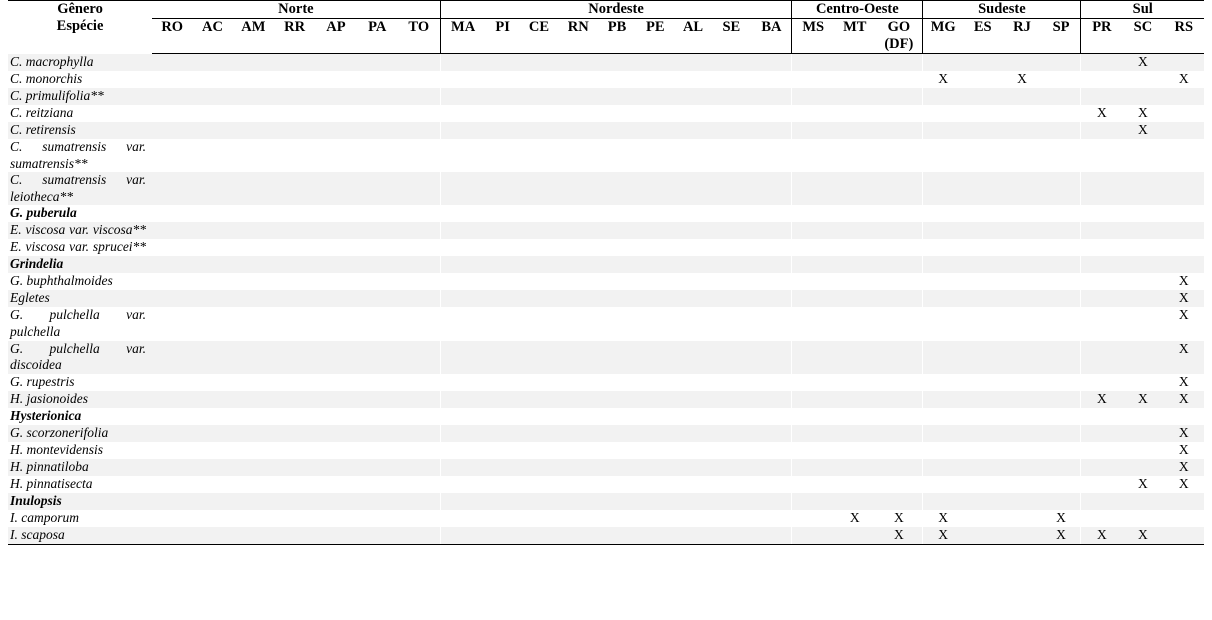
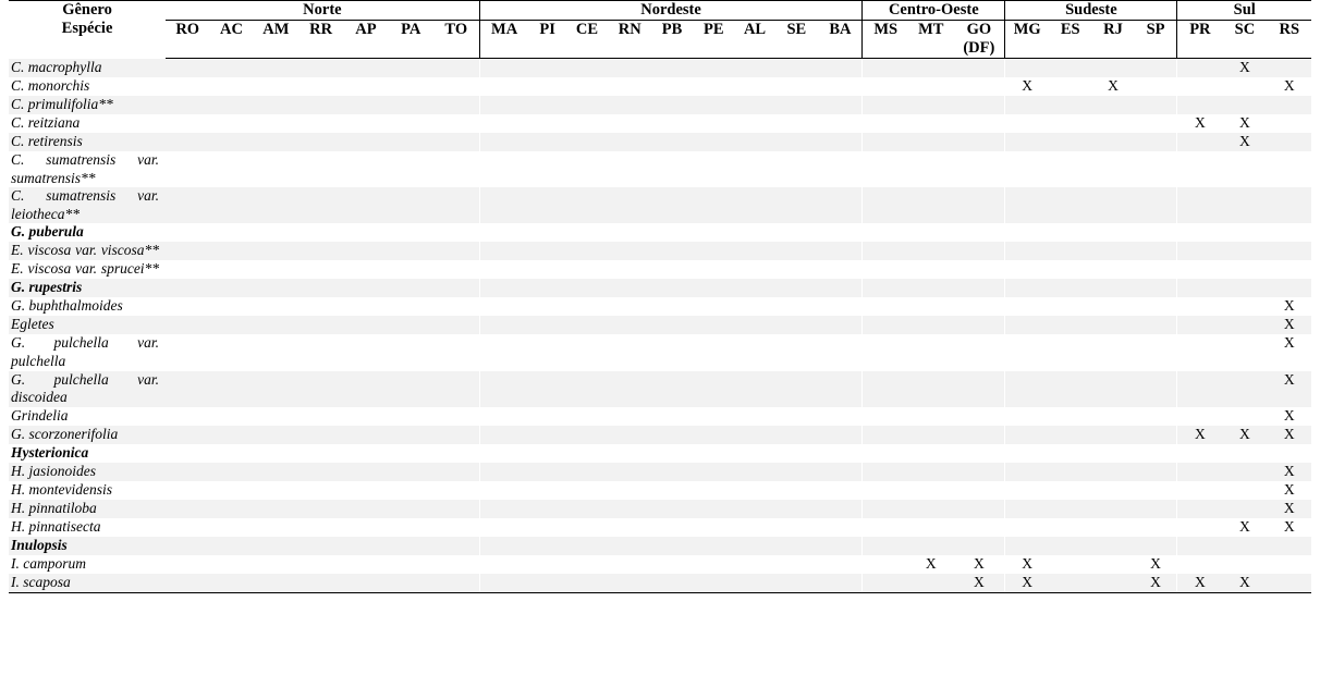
  Gênero Espécie	Norte	Nordeste	Centro-Oeste	Sudeste	Sul
  RO	AC	AM	RR	AP	PA	TO	MA	PI	CE	RN	PB	PE	AL	SE	BA	MS	MT	GO(DF)	MG	ES	RJ	SP	PR	SC	RS
  C. macrophylla																									X
  C. monorchis																				X		X				X
  C. primulifolia**
  C. reitziana																								X	X
  C. retirensis																									X
  C. sumatrensis var. sumatrensis**
  C. sumatrensis var. leiotheca**
  G. puberula
  E. viscosa var. viscosa**
  E. viscosa var. sprucei**
- Grindelia
+ G. rupestris
  G. buphthalmoides																										X
  Egletes																										X
  G. pulchella var. pulchella																										X
  G. pulchella var. discoidea																										X
- G. rupestris																										X
+ Grindelia																										X
- H. jasionoides																								X	X	X
+ G. scorzonerifolia																								X	X	X
  Hysterionica
- G. scorzonerifolia																										X
+ H. jasionoides																										X
  H. montevidensis																										X
  H. pinnatiloba																										X
  H. pinnatisecta																									X	X
  Inulopsis
  I. camporum																		X	X	X			X
  I. scaposa																			X	X			X	X	X
